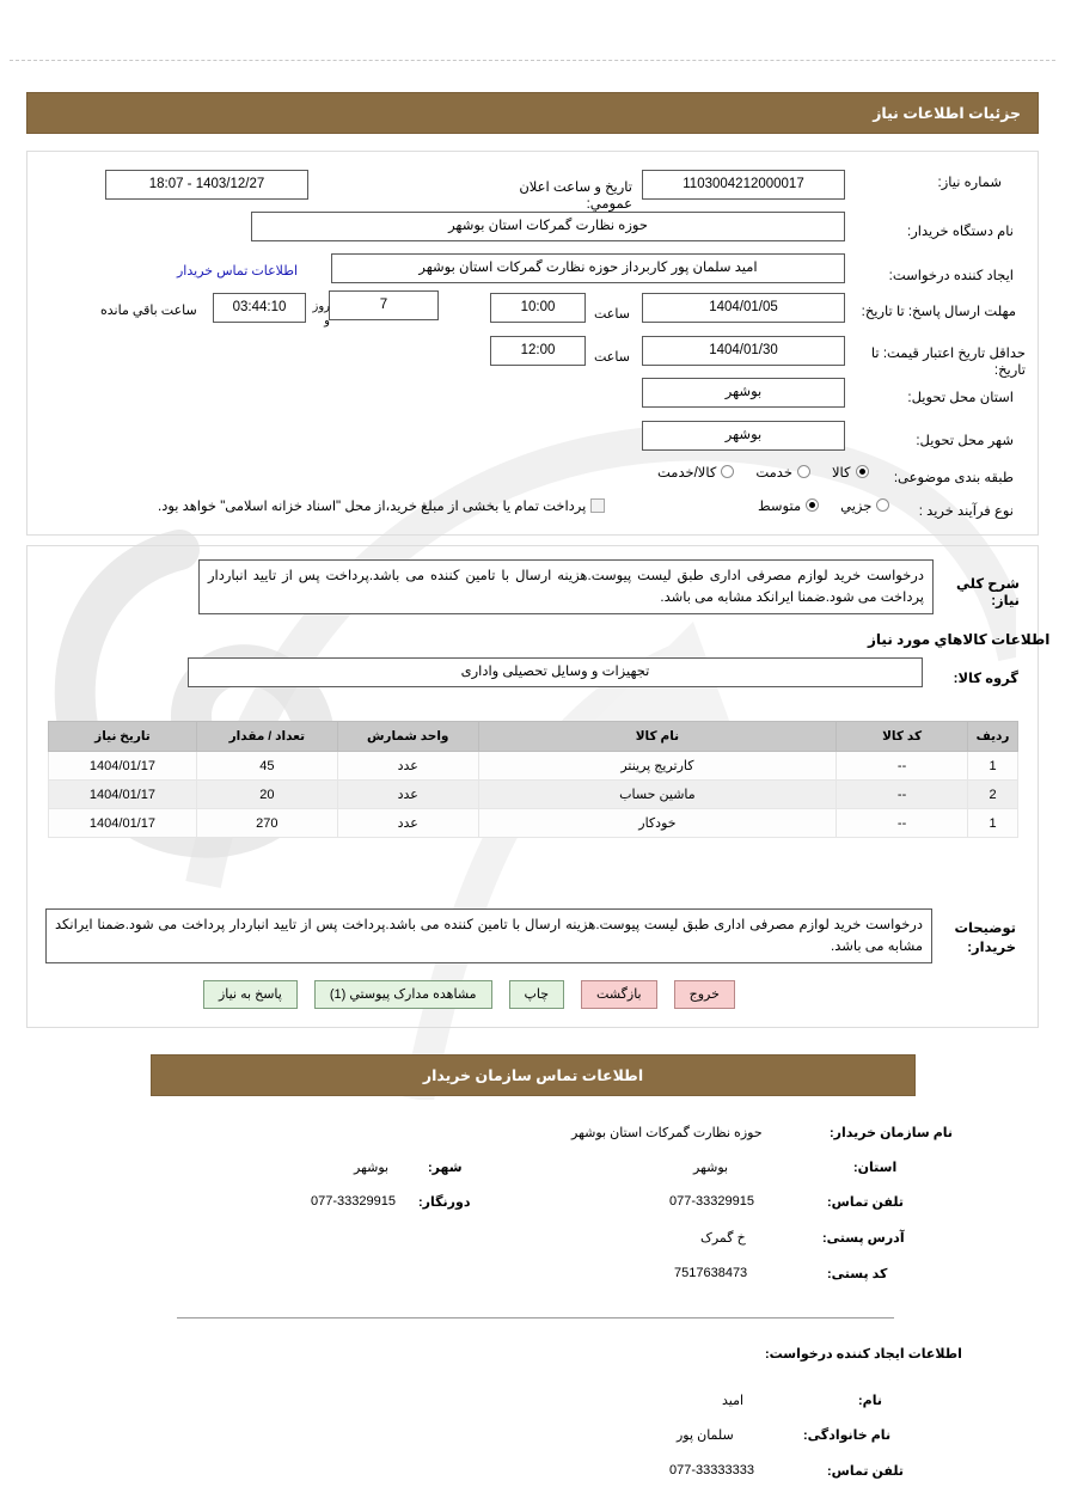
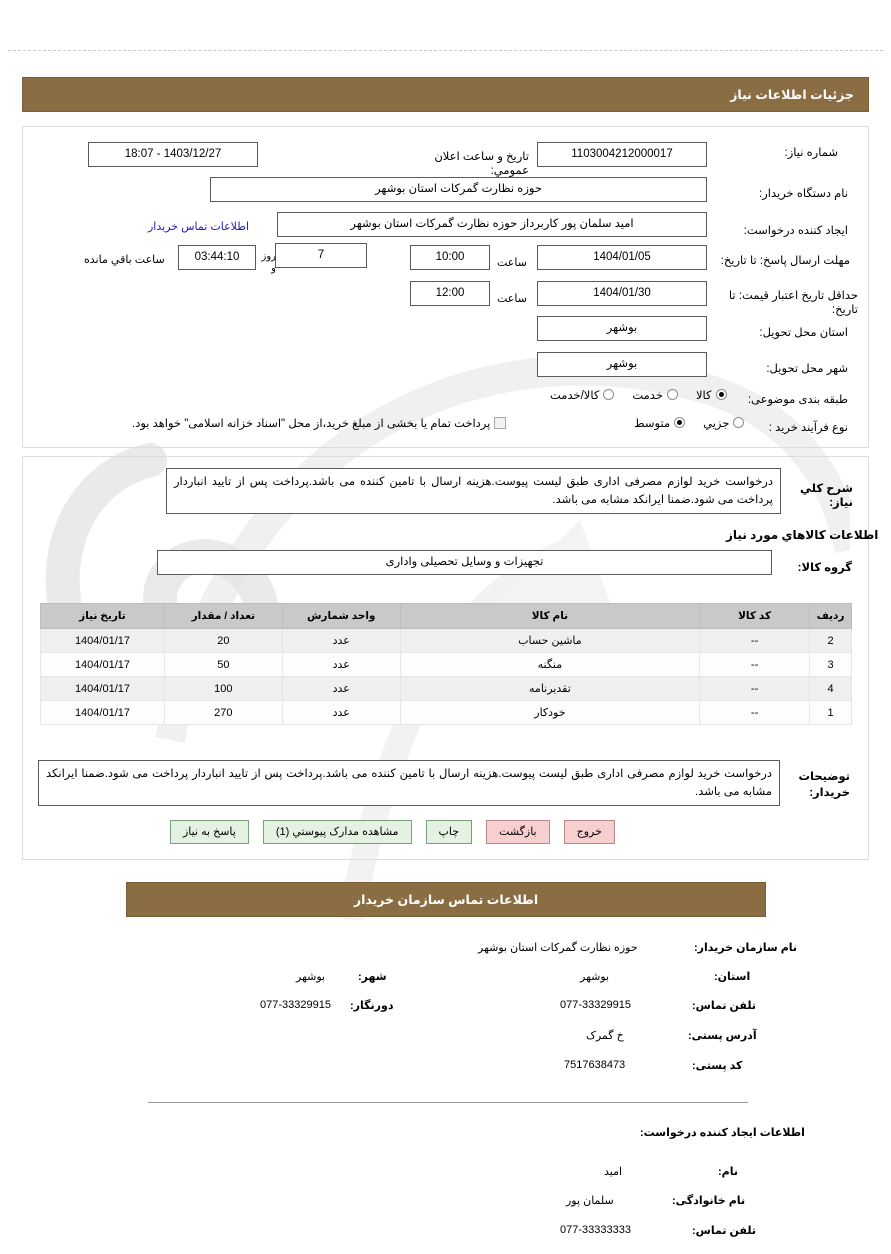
  جزئيات اطلاعات نياز
  شماره نياز:
  1103004212000017
  تاريخ و ساعت اعلان عمومي:
  1403/12/27 - 18:07
  نام دستگاه خريدار:
  حوزه نظارت گمركات استان بوشهر
  ايجاد كننده درخواست:
  امید سلمان پور کاربرداز حوزه نظارت گمركات استان بوشهر
  اطلاعات تماس خريدار
  مهلت ارسال پاسخ: تا تاريخ:
  1404/01/05
  ساعت
  10:00
  7
  روز و
  03:44:10
  ساعت باقي مانده
  حداقل تاريخ اعتبار قيمت: تا تاريخ:
  1404/01/30
  ساعت
  12:00
  استان محل تحويل:
  بوشهر
  شهر محل تحويل:
  بوشهر
  طبقه بندی موضوعی:
  كالا
  خدمت
  كالا/خدمت
  نوع فرآيند خريد :
  جزيي
  متوسط
  پرداخت تمام يا بخشی از مبلغ خريد،از محل "اسناد خزانه اسلامی" خواهد بود.
  شرح كلي نياز:
  درخواست خريد لوازم مصرفی اداری طبق ليست پيوست.هزينه ارسال با تامين كننده می باشد.پرداخت پس از تاييد انباردار پرداخت می شود.ضمنا ايرانكد مشابه می باشد.
  اطلاعات كالاهاي مورد نياز
  گروه كالا:
  تجهيزات و وسايل تحصيلی واداری
  رديف	كد كالا	نام كالا	واحد شمارش	تعداد / مقدار	تاريخ نياز
- 1	--	كارتريج پرينتر	عدد	45	1404/01/17
  2	--	ماشين حساب	عدد	20	1404/01/17
+ 3	--	منگنه	عدد	50	1404/01/17
+ 4	--	تقديرنامه	عدد	100	1404/01/17
  1	--	خودكار	عدد	270	1404/01/17
  توضيحات خريدار:
  درخواست خريد لوازم مصرفی اداری طبق ليست پيوست.هزينه ارسال با تامين كننده می باشد.پرداخت پس از تاييد انباردار پرداخت می شود.ضمنا ايرانكد مشابه می باشد.
  پاسخ به نياز
  مشاهده مدارک پيوستي (1)
  چاپ
  بازگشت
  خروج
  اطلاعات تماس سازمان خريدار
  نام سازمان خريدار:
  حوزه نظارت گمركات استان بوشهر
  استان:
  بوشهر
  شهر:
  بوشهر
  تلفن تماس:
  077-33329915
  دورنگار:
  077-33329915
  آدرس پستی:
  خ گمرک
  كد پستی:
  7517638473
  اطلاعات ايجاد كننده درخواست:
  نام:
  امید
  نام خانوادگی:
  سلمان پور
  تلفن تماس:
  077-33333333
